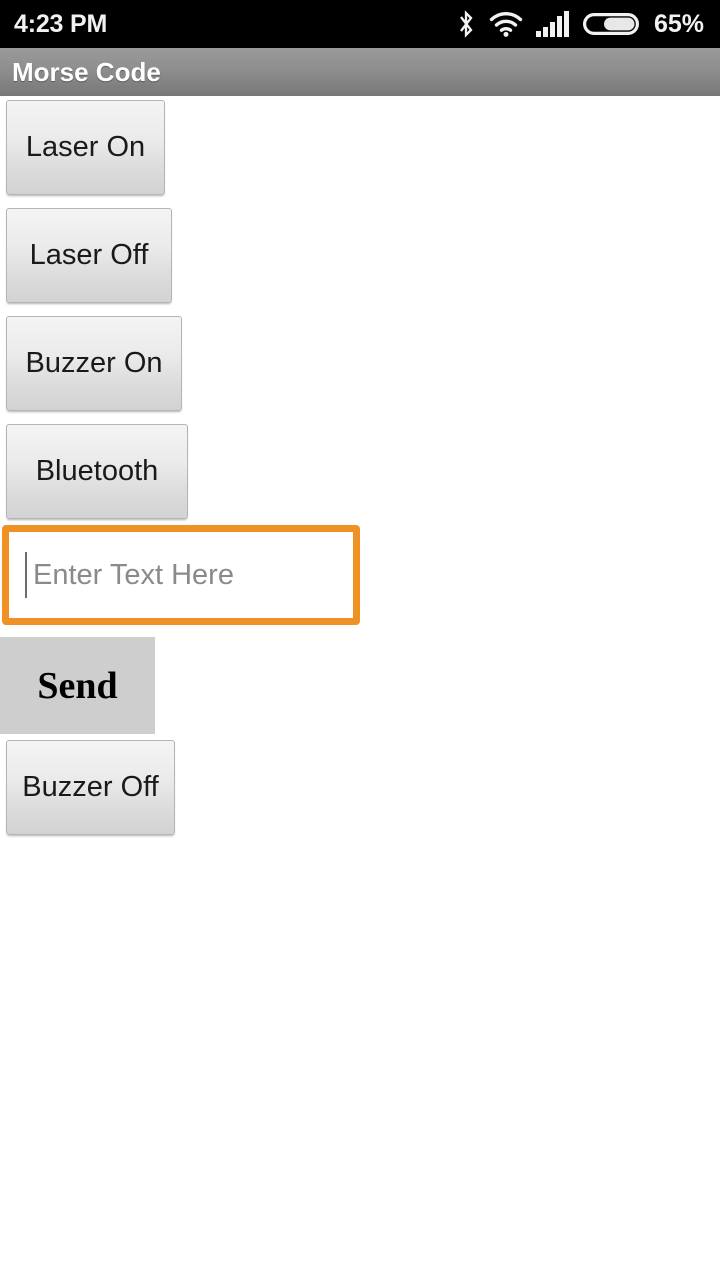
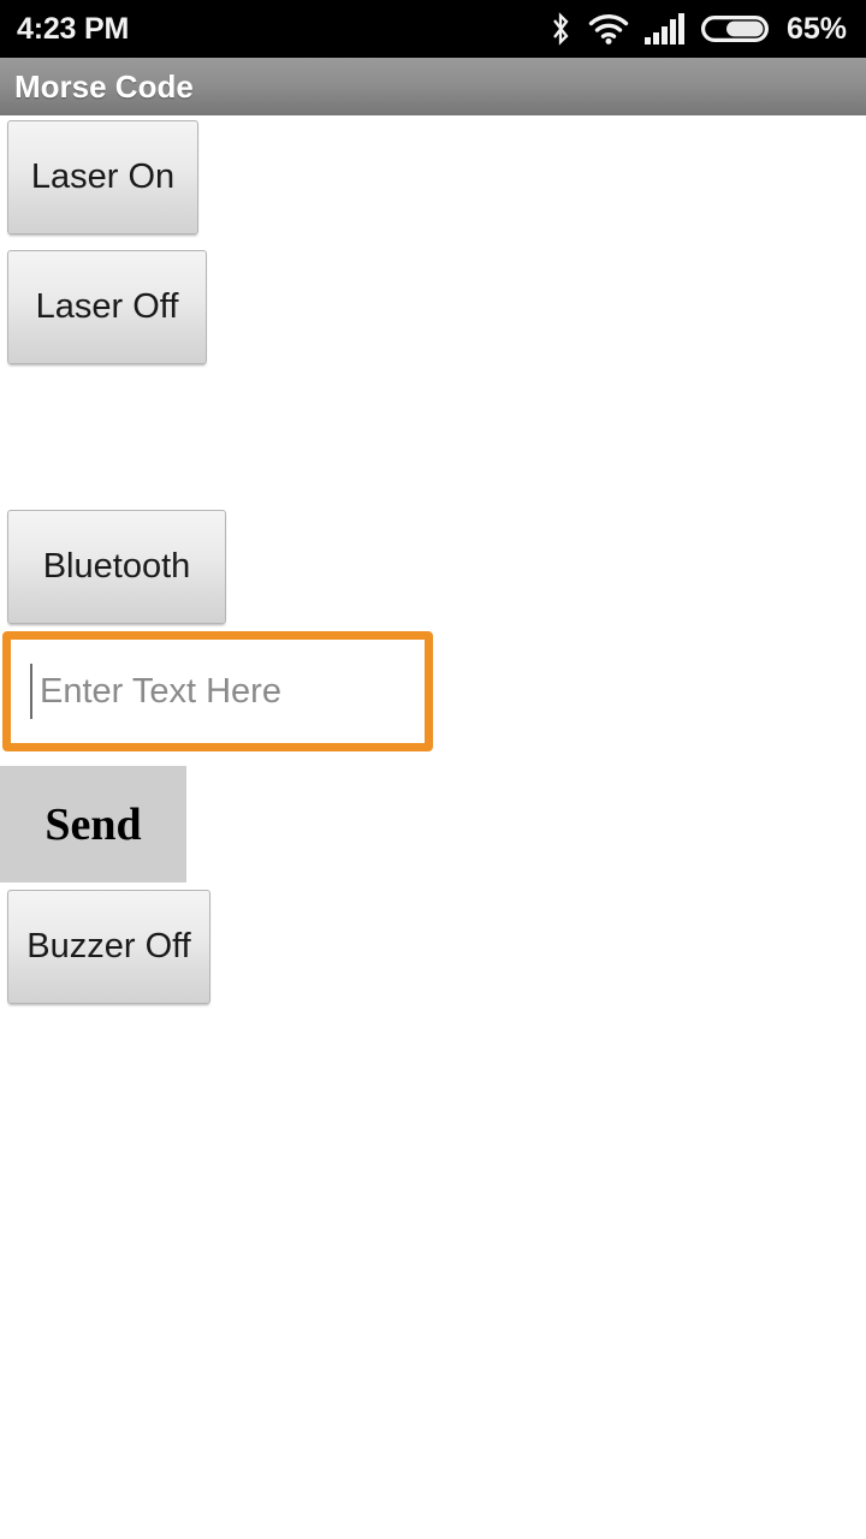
  4:23 PM
  65%
  Morse Code
  Laser On
  Laser Off
- Buzzer On
  Bluetooth
  Enter Text Here
  Send
  Buzzer Off
